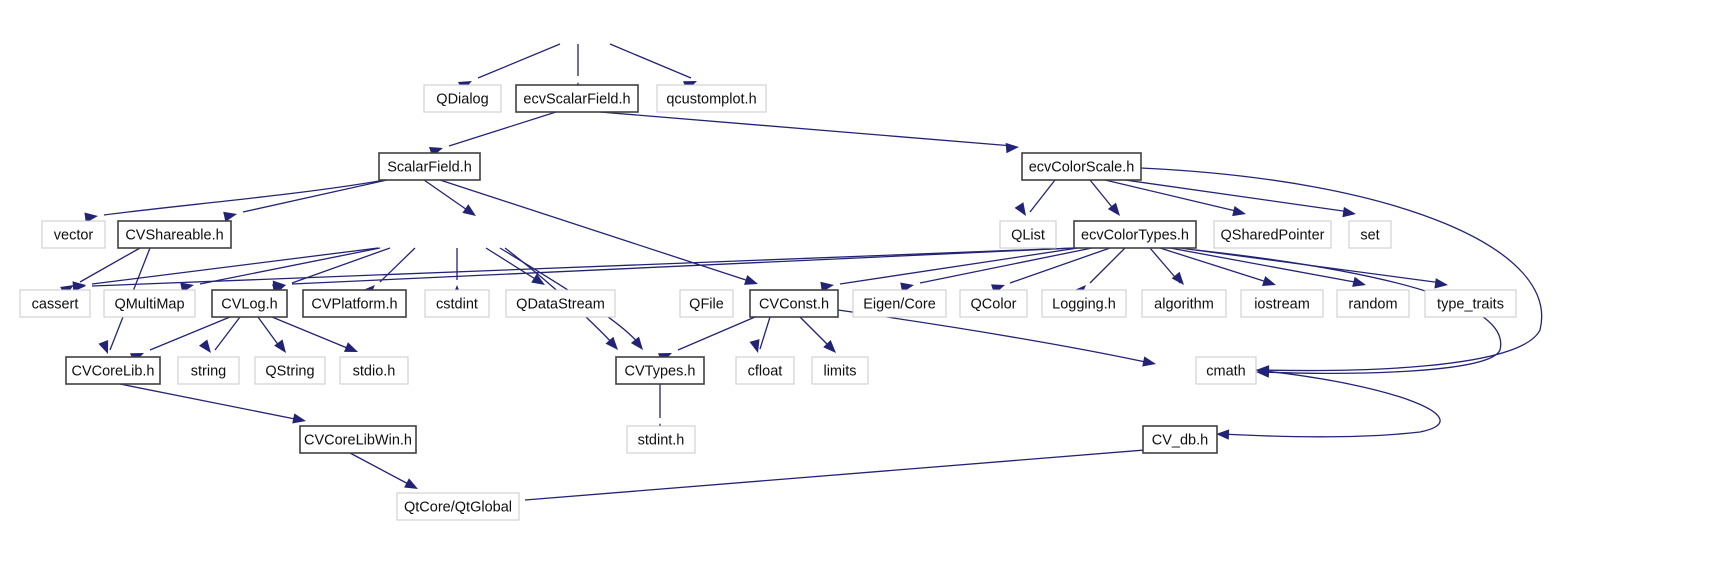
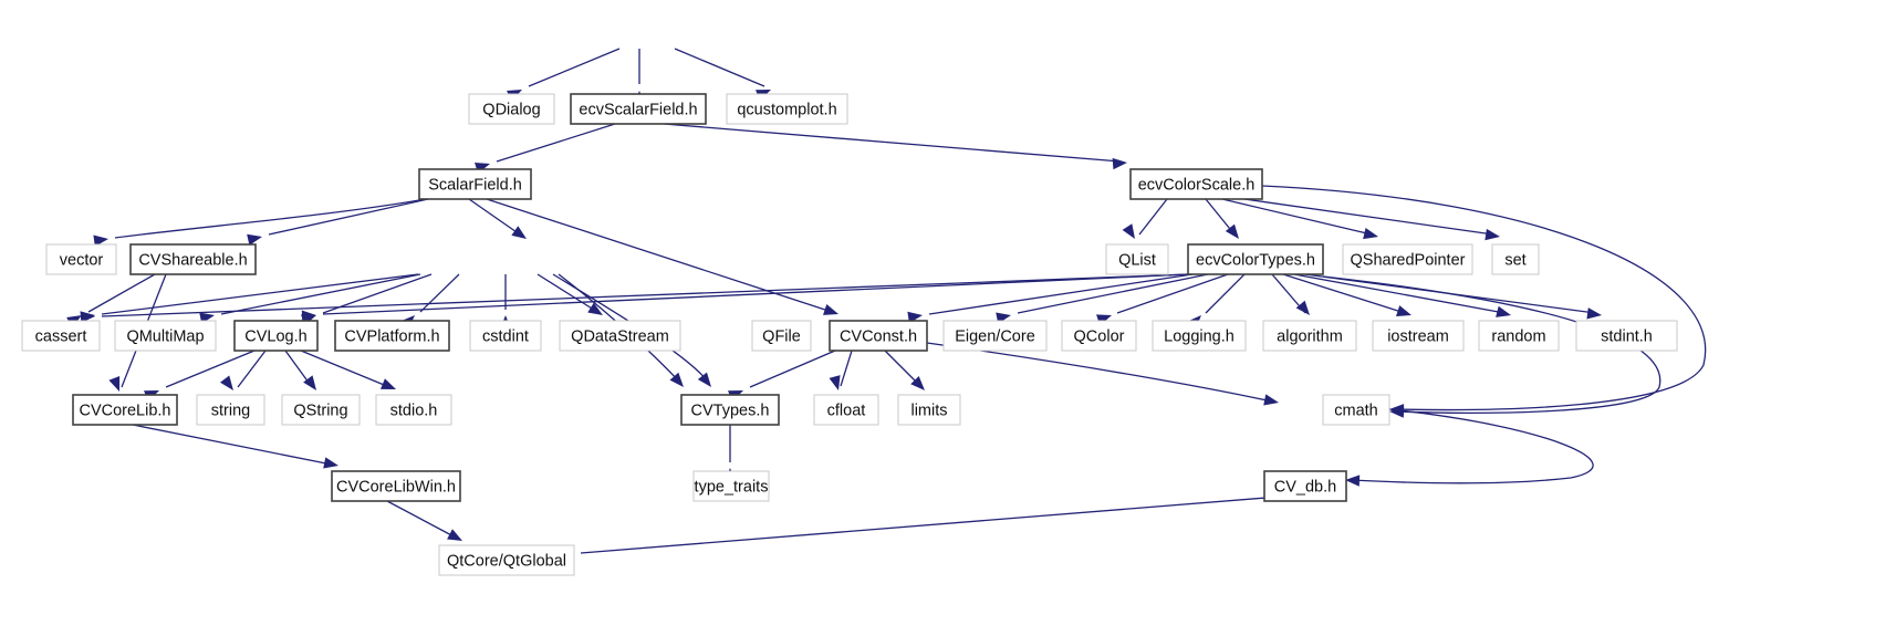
  QDialog
  ecvScalarField.h
  qcustomplot.h
  ScalarField.h
  ecvColorScale.h
  vector
  CVShareable.h
  QList
  ecvColorTypes.h
  QSharedPointer
  set
  cassert
  QMultiMap
  CVLog.h
  CVPlatform.h
  cstdint
  QDataStream
  QFile
  CVConst.h
  Eigen/Core
  QColor
  Logging.h
  algorithm
  iostream
  random
- type_traits
+ stdint.h
  CVCoreLib.h
  string
  QString
  stdio.h
  CVTypes.h
  cfloat
  limits
  cmath
  CVCoreLibWin.h
- stdint.h
+ type_traits
  CV_db.h
  QtCore/QtGlobal
